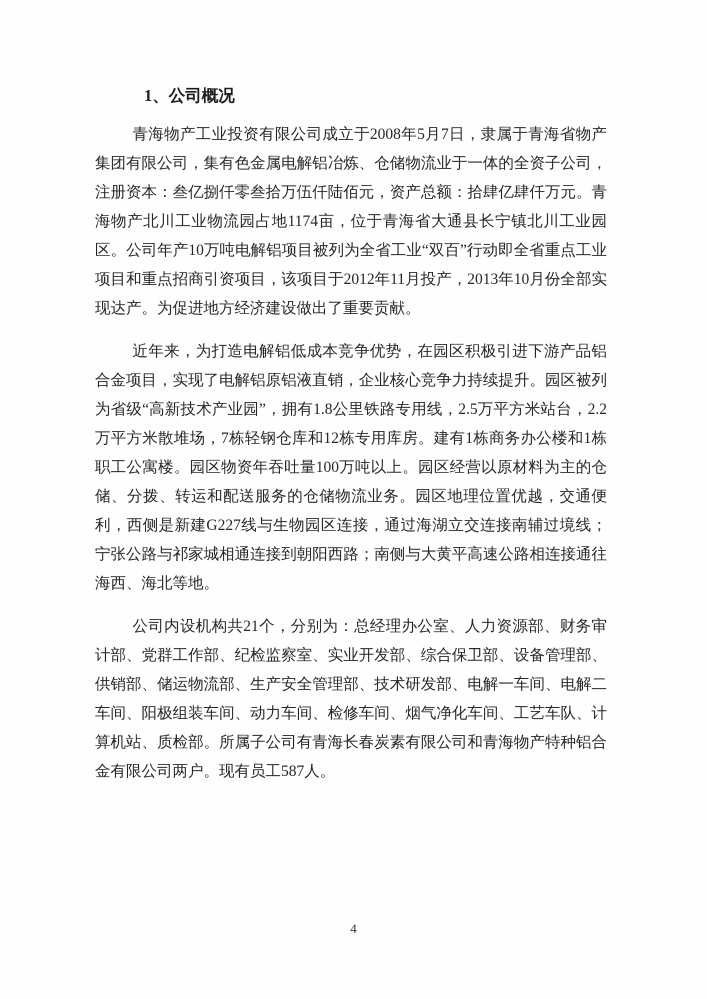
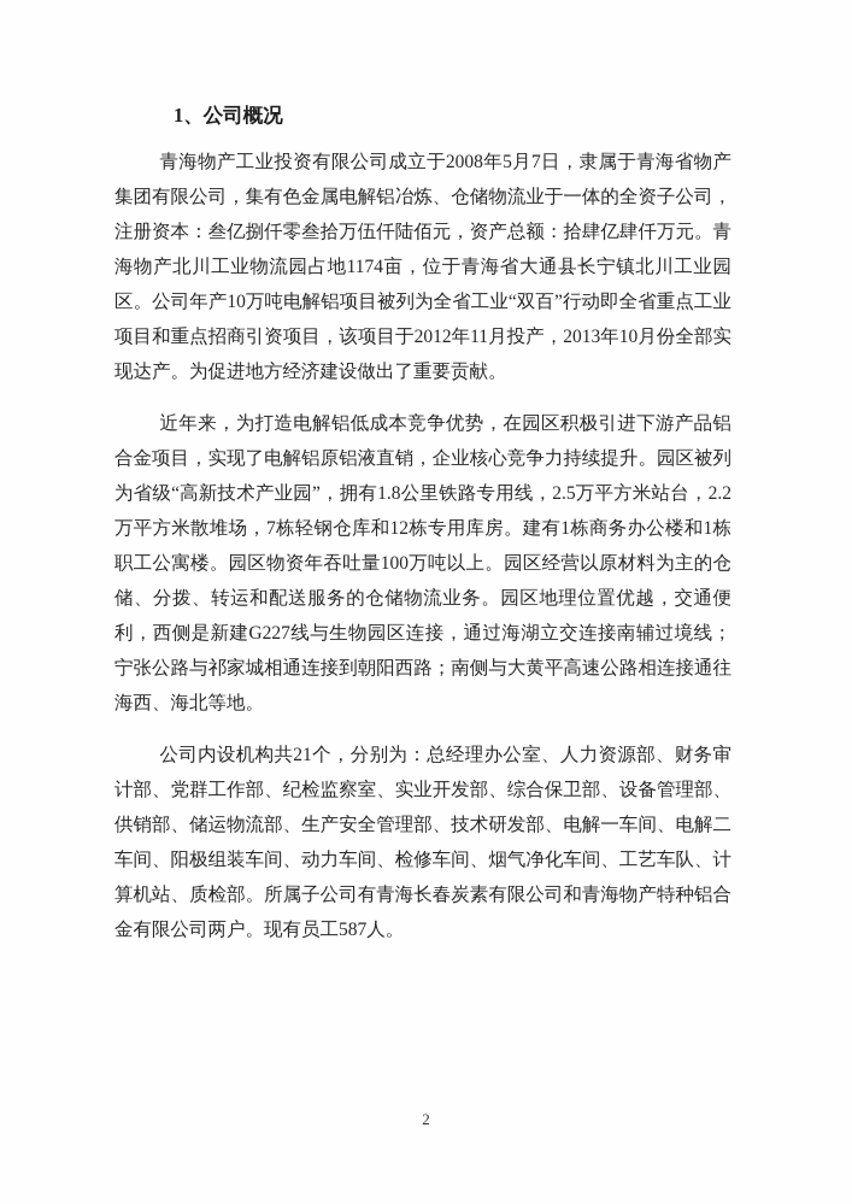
  1、公司概况
  青海物产工业投资有限公司成立于2008年5月7日，隶属于青海省物产集团有限公司，集有色金属电解铝冶炼、仓储物流业于一体的全资子公司，注册资本：叁亿捌仟零叁拾万伍仟陆佰元，资产总额：拾肆亿肆仟万元。青海物产北川工业物流园占地1174亩，位于青海省大通县长宁镇北川工业园区。公司年产10万吨电解铝项目被列为全省工业“双百”行动即全省重点工业项目和重点招商引资项目，该项目于2012年11月投产，2013年10月份全部实现达产。为促进地方经济建设做出了重要贡献。
  近年来，为打造电解铝低成本竞争优势，在园区积极引进下游产品铝合金项目，实现了电解铝原铝液直销，企业核心竞争力持续提升。园区被列为省级“高新技术产业园”，拥有1.8公里铁路专用线，2.5万平方米站台，2.2万平方米散堆场，7栋轻钢仓库和12栋专用库房。建有1栋商务办公楼和1栋职工公寓楼。园区物资年吞吐量100万吨以上。园区经营以原材料为主的仓储、分拨、转运和配送服务的仓储物流业务。园区地理位置优越，交通便利，西侧是新建G227线与生物园区连接，通过海湖立交连接南辅过境线；宁张公路与祁家城相通连接到朝阳西路；南侧与大黄平高速公路相连接通往海西、海北等地。
  公司内设机构共21个，分别为：总经理办公室、人力资源部、财务审计部、党群工作部、纪检监察室、实业开发部、综合保卫部、设备管理部、供销部、储运物流部、生产安全管理部、技术研发部、电解一车间、电解二车间、阳极组装车间、动力车间、检修车间、烟气净化车间、工艺车队、计算机站、质检部。所属子公司有青海长春炭素有限公司和青海物产特种铝合金有限公司两户。现有员工587人。
- 4
+ 2
